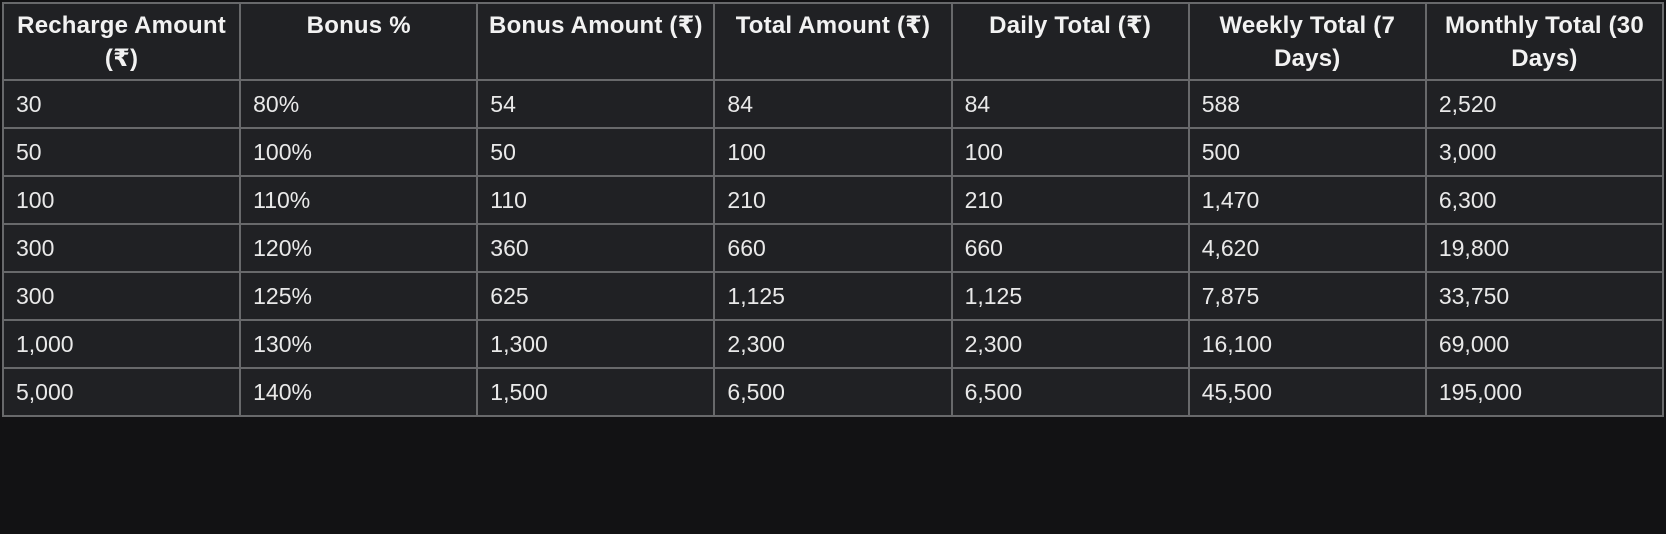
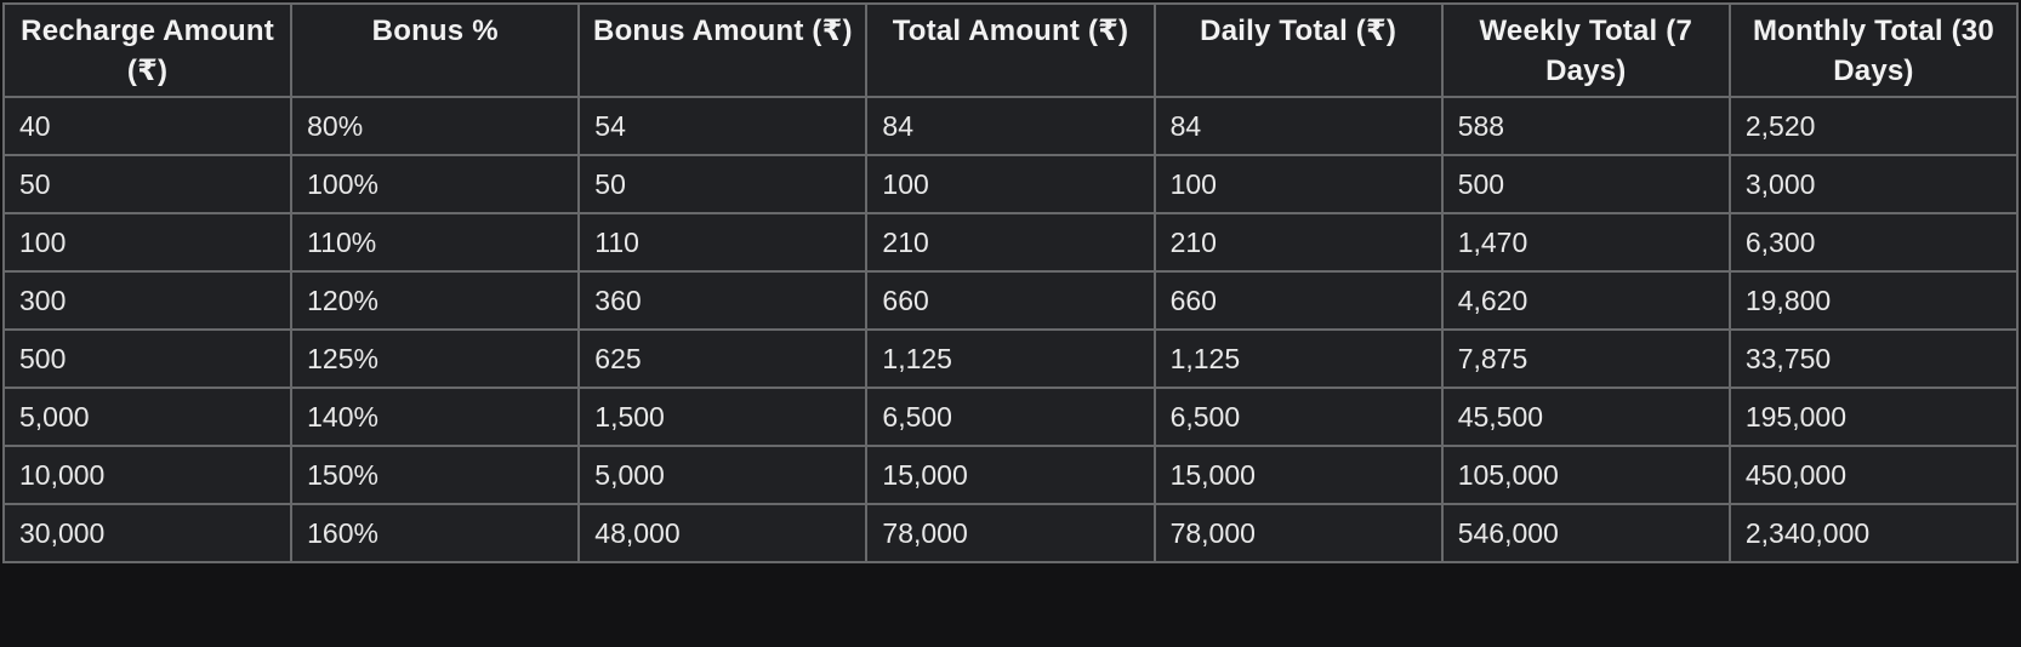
  Recharge Amount (₹)	Bonus %	Bonus Amount (₹)	Total Amount (₹)	Daily Total (₹)	Weekly Total (7 Days)	Monthly Total (30 Days)
- 30	80%	54	84	84	588	2,520
+ 40	80%	54	84	84	588	2,520
  50	100%	50	100	100	500	3,000
  100	110%	110	210	210	1,470	6,300
  300	120%	360	660	660	4,620	19,800
- 300	125%	625	1,125	1,125	7,875	33,750
+ 500	125%	625	1,125	1,125	7,875	33,750
- 1,000	130%	1,300	2,300	2,300	16,100	69,000
  5,000	140%	1,500	6,500	6,500	45,500	195,000
+ 10,000	150%	5,000	15,000	15,000	105,000	450,000
+ 30,000	160%	48,000	78,000	78,000	546,000	2,340,000
